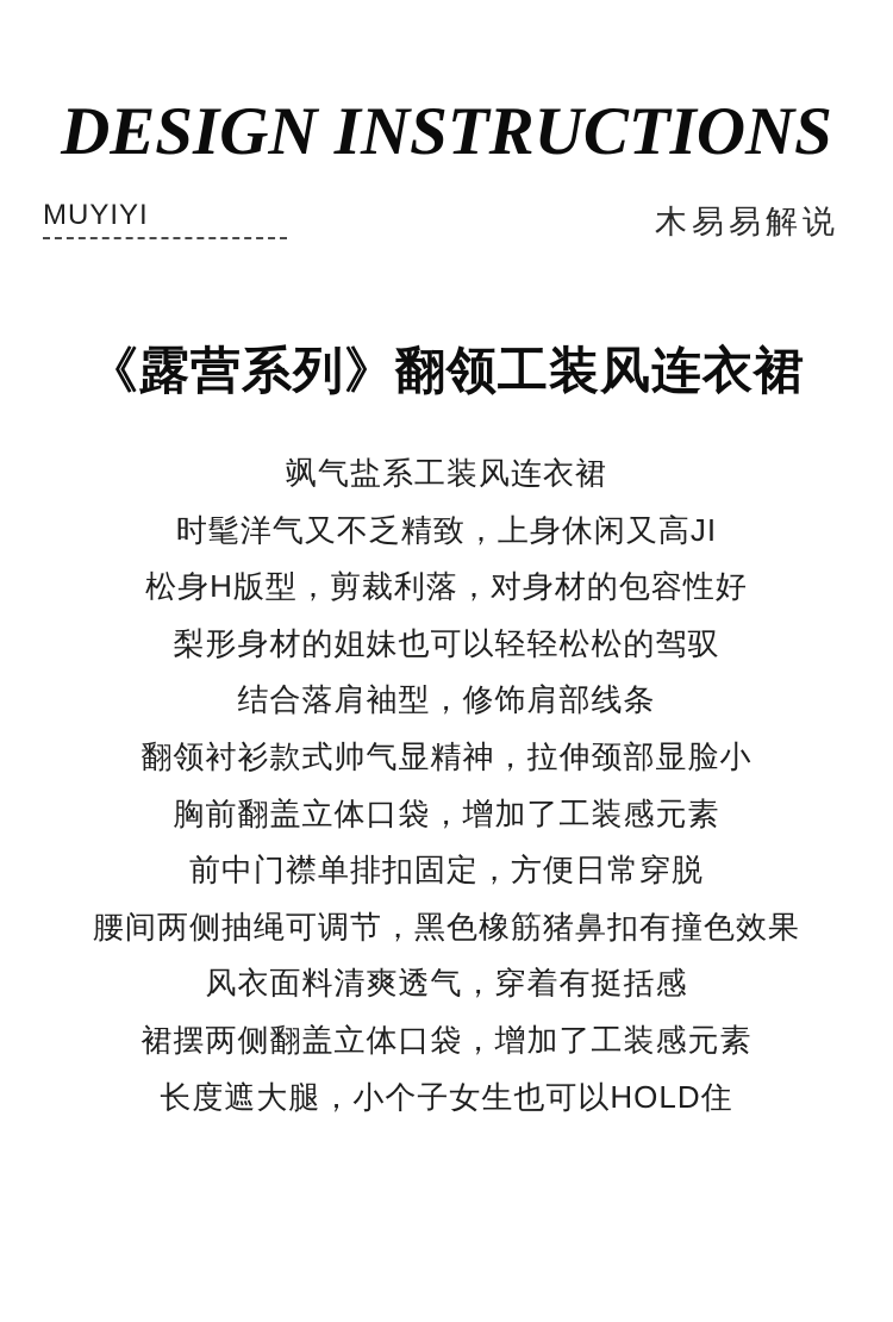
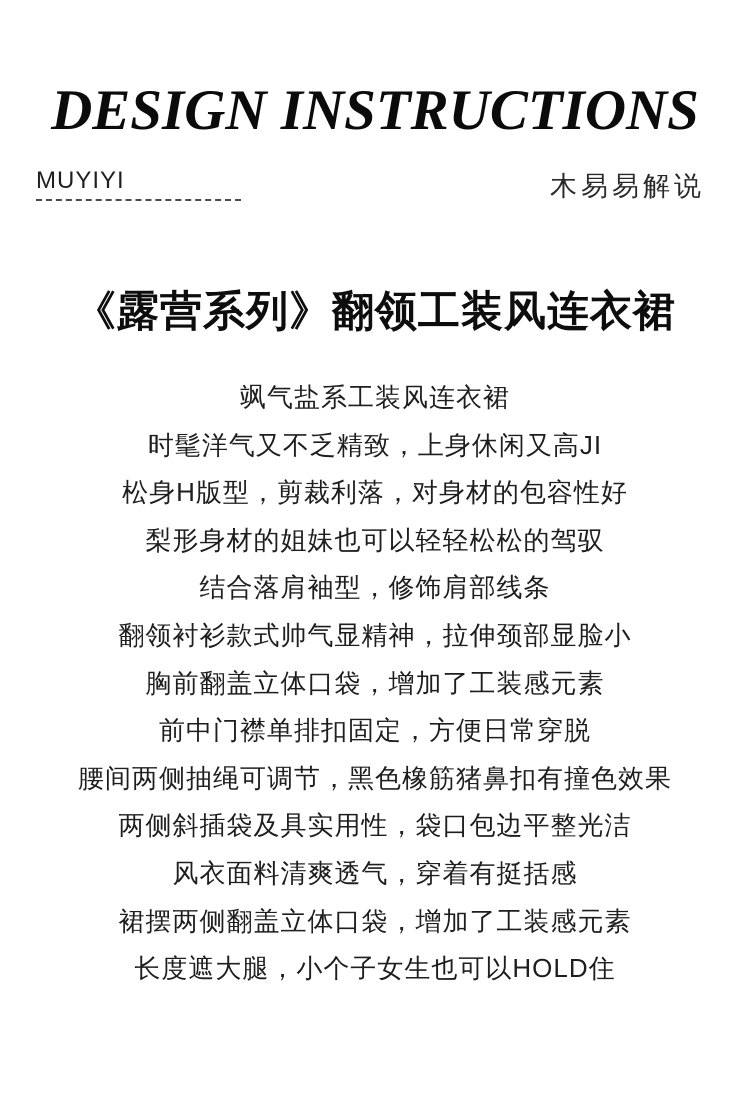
  DESIGN INSTRUCTIONS
  MUYIYI
  木易易解说
  《露营系列》翻领工装风连衣裙
  飒气盐系工装风连衣裙
  时髦洋气又不乏精致，上身休闲又高JI
  松身H版型，剪裁利落，对身材的包容性好
  梨形身材的姐妹也可以轻轻松松的驾驭
  结合落肩袖型，修饰肩部线条
  翻领衬衫款式帅气显精神，拉伸颈部显脸小
  胸前翻盖立体口袋，增加了工装感元素
  前中门襟单排扣固定，方便日常穿脱
  腰间两侧抽绳可调节，黑色橡筋猪鼻扣有撞色效果
+ 两侧斜插袋及具实用性，袋口包边平整光洁
  风衣面料清爽透气，穿着有挺括感
  裙摆两侧翻盖立体口袋，增加了工装感元素
  长度遮大腿，小个子女生也可以HOLD住
